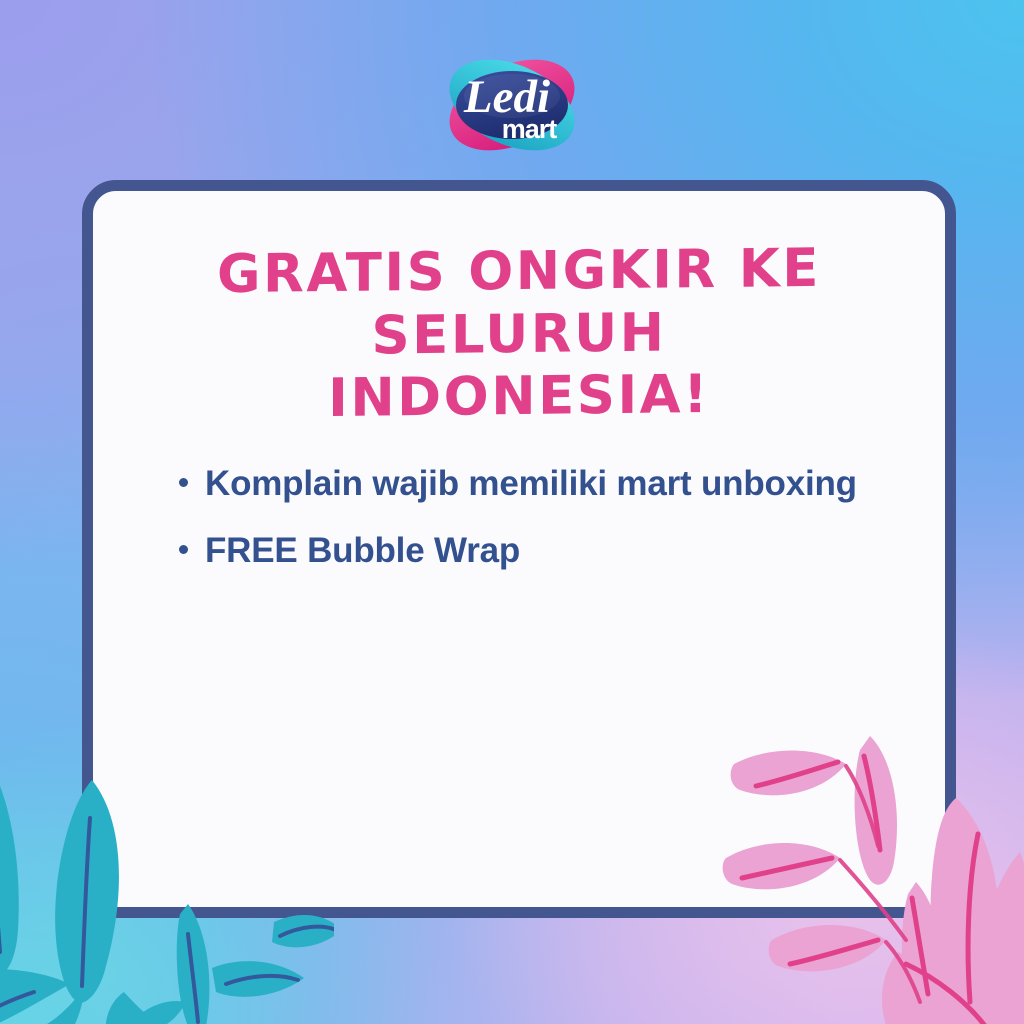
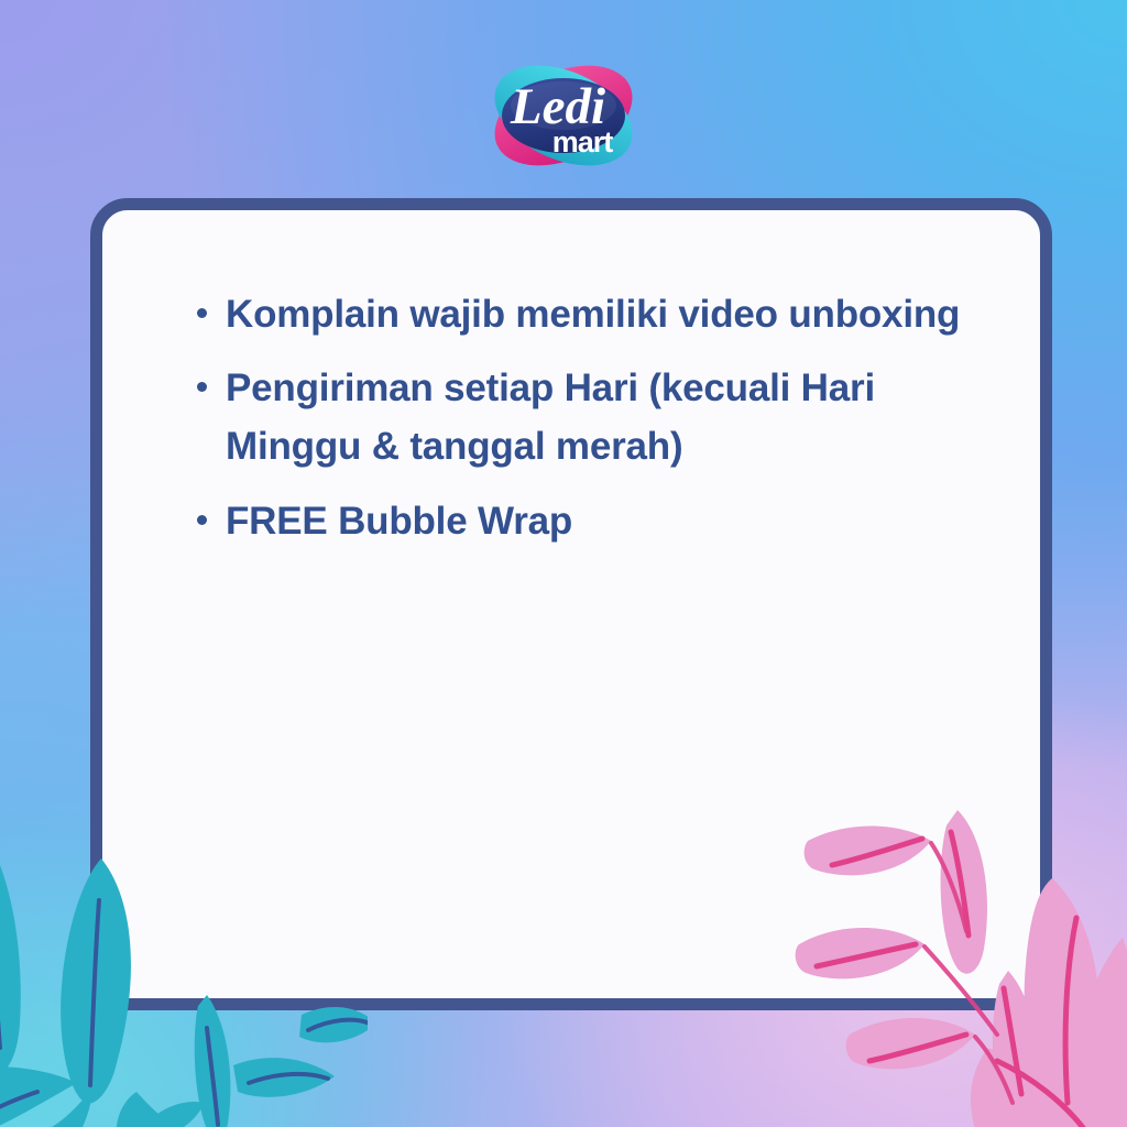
  Ledi
  mart
- GRATIS ONGKIR KE SELURUH
- INDONESIA!
- Komplain wajib memiliki mart unboxing
+ Komplain wajib memiliki video unboxing
+ Pengiriman setiap Hari (kecuali Hari Minggu & tanggal merah)
  FREE Bubble Wrap
